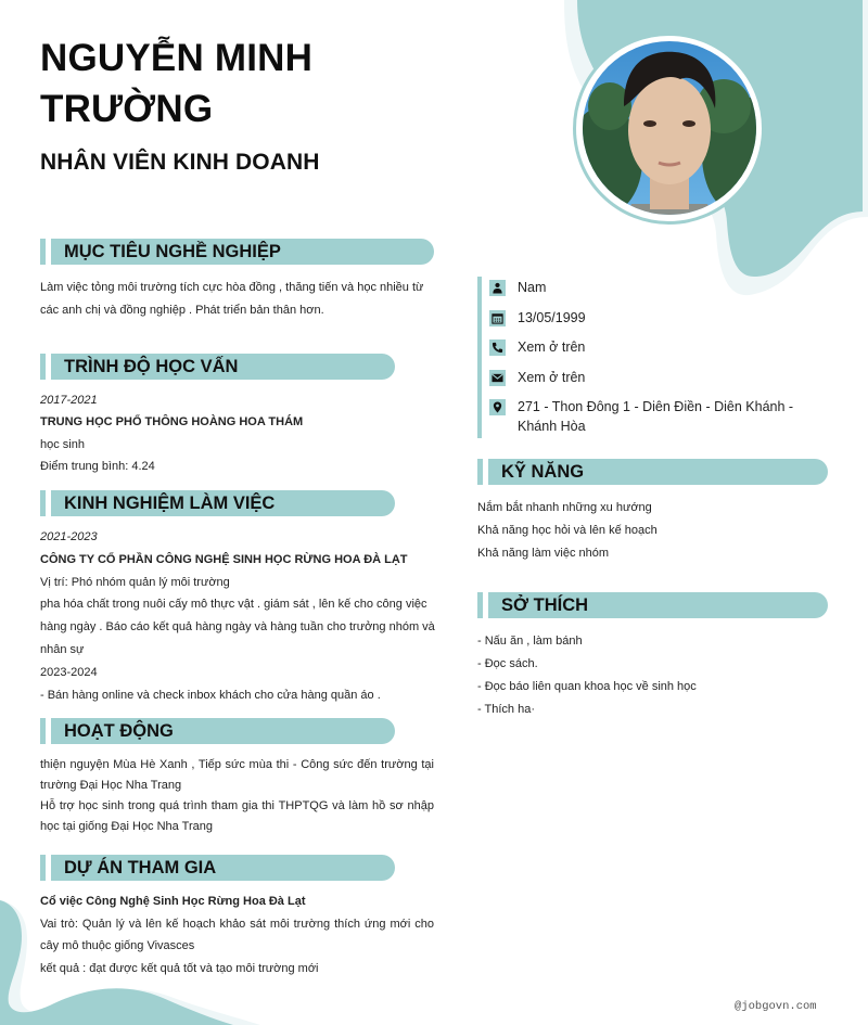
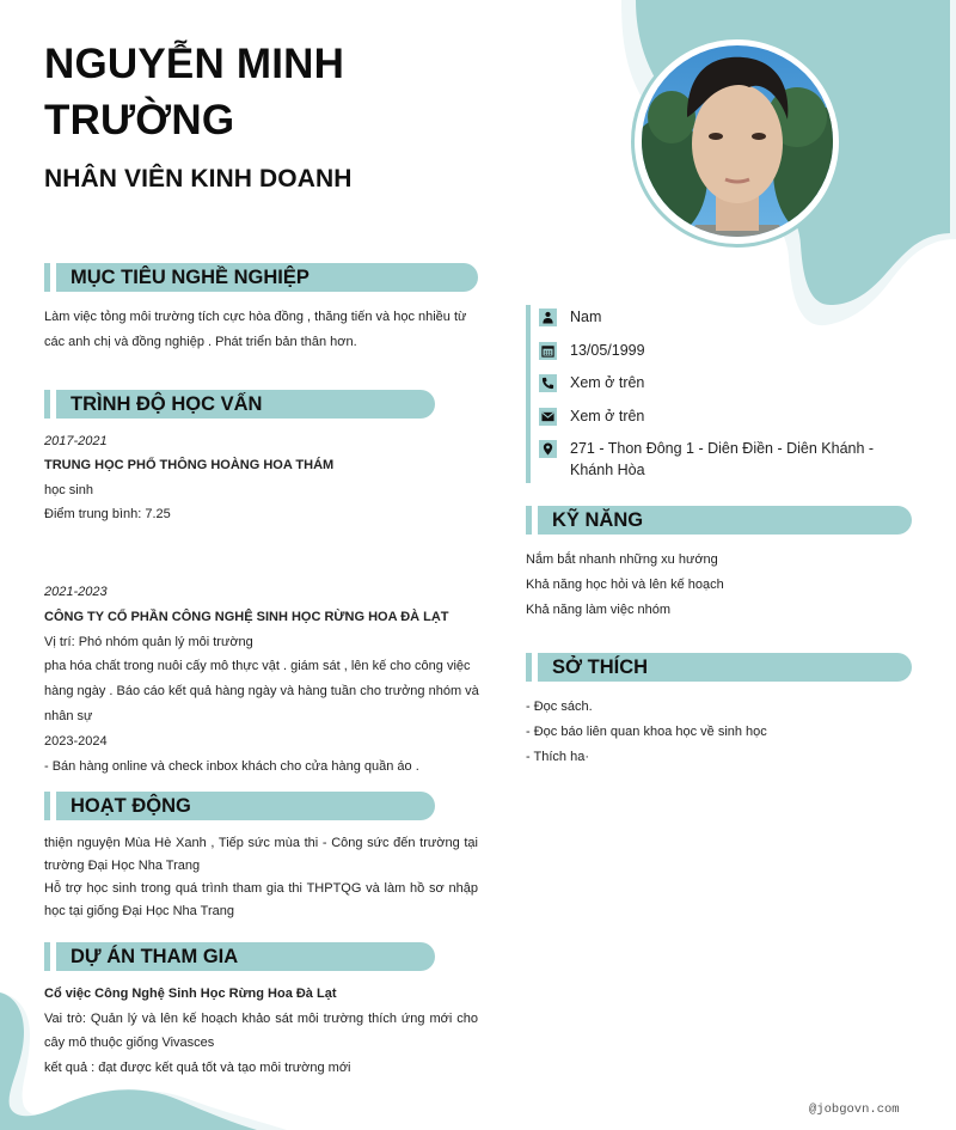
  NGUYỄN MINH
  TRƯỜNG
  NHÂN VIÊN KINH DOANH
  MỤC TIÊU NGHỀ NGHIỆP
  Làm việc tỏng môi trường tích cực hòa đồng , thăng tiến và học nhiều từ
  các anh chị và đồng nghiệp . Phát triển bản thân hơn.
  TRÌNH ĐỘ HỌC VẤN
  2017-2021
  TRUNG HỌC PHỔ THÔNG HOÀNG HOA THÁM
  học sinh
- Điểm trung bình: 4.24
+ Điểm trung bình: 7.25
- KINH NGHIỆM LÀM VIỆC
  2021-2023
  CÔNG TY CỔ PHẦN CÔNG NGHỆ SINH HỌC RỪNG HOA ĐÀ LẠT
  Vị trí: Phó nhóm quản lý môi trường
  pha hóa chất trong nuôi cấy mô thực vật . giám sát , lên kế cho công việc
  hàng ngày . Báo cáo kết quả hàng ngày và hàng tuần cho trưởng nhóm và
  nhân sự
  2023-2024
  - Bán hàng online và check inbox khách cho cửa hàng quần áo .
  HOẠT ĐỘNG
  thiện nguyện Mùa Hè Xanh , Tiếp sức mùa thi - Công sức đến trường tại
  trường Đại Học Nha Trang
  Hỗ trợ học sinh trong quá trình tham gia thi THPTQG và làm hồ sơ nhập
  học tại giống Đại Học Nha Trang
  DỰ ÁN THAM GIA
  Cổ việc Công Nghệ Sinh Học Rừng Hoa Đà Lạt
  Vai trò: Quản lý và lên kế hoạch khảo sát môi trường thích ứng mới cho
  cây mô thuộc giống Vivasces
  kết quả : đạt được kết quả tốt và tạo môi trường mới
  Nam
  13/05/1999
  Xem ở trên
  Xem ở trên
  271 - Thon Đông 1 - Diên Điền - Diên Khánh - Khánh Hòa
  KỸ NĂNG
  Nắm bắt nhanh những xu hướng
  Khả năng học hỏi và lên kế hoạch
  Khả năng làm việc nhóm
  SỞ THÍCH
- - Nấu ăn , làm bánh
  - Đọc sách.
  - Đọc báo liên quan khoa học về sinh học
  - Thích ha·
  @jobgovn.com
